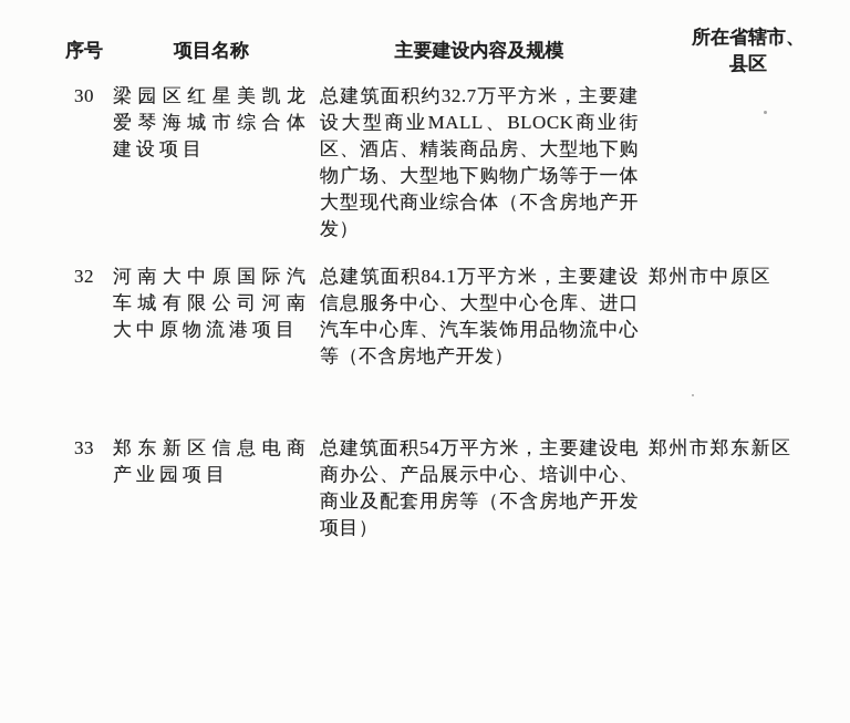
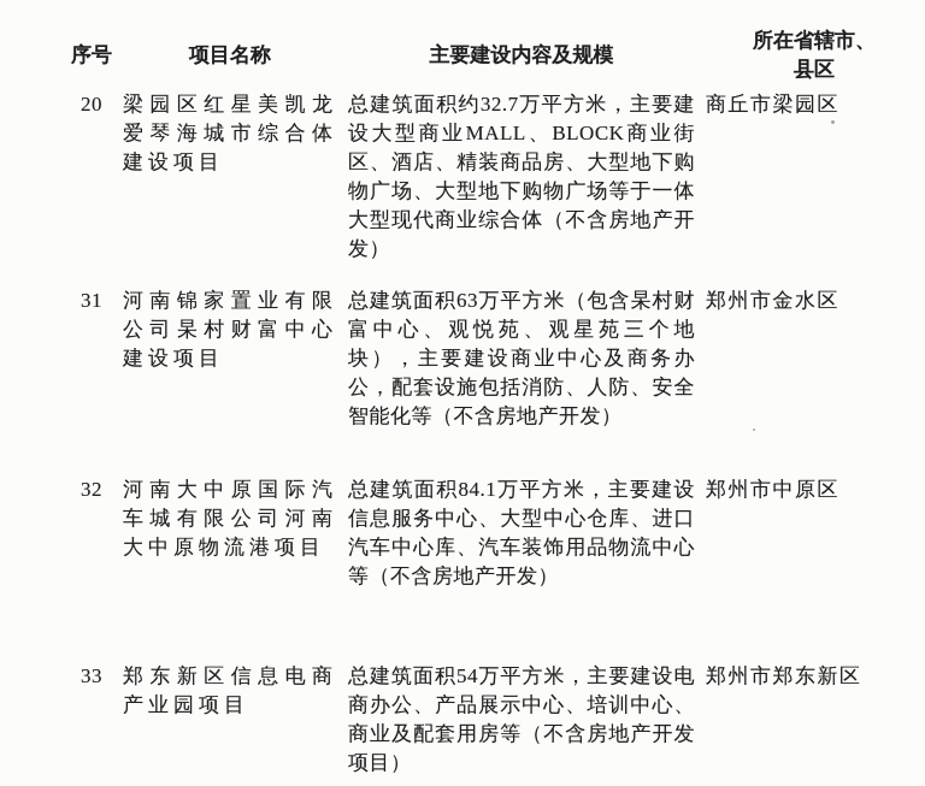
  序号
  项目名称
  主要建设内容及规模
  所在省辖市、县区
- 30
+ 20
  梁园区红星美凯龙爱琴海城市综合体建设项目
  总建筑面积约32.7万平方米，主要建设大型商业MALL、BLOCK商业街区、酒店、精装商品房、大型地下购物广场、大型地下购物广场等于一体大型现代商业综合体（不含房地产开发）
+ 商丘市梁园区
+ 31
+ 河南锦家置业有限公司杲村财富中心建设项目
+ 总建筑面积63万平方米（包含杲村财富中心、观悦苑、观星苑三个地块），主要建设商业中心及商务办公，配套设施包括消防、人防、安全智能化等（不含房地产开发）
+ 郑州市金水区
  32
  河南大中原国际汽车城有限公司河南大中原物流港项目
  总建筑面积84.1万平方米，主要建设信息服务中心、大型中心仓库、进口汽车中心库、汽车装饰用品物流中心等（不含房地产开发）
  郑州市中原区
  33
  郑东新区信息电商产业园项目
  总建筑面积54万平方米，主要建设电商办公、产品展示中心、培训中心、商业及配套用房等（不含房地产开发项目）
  郑州市郑东新区
